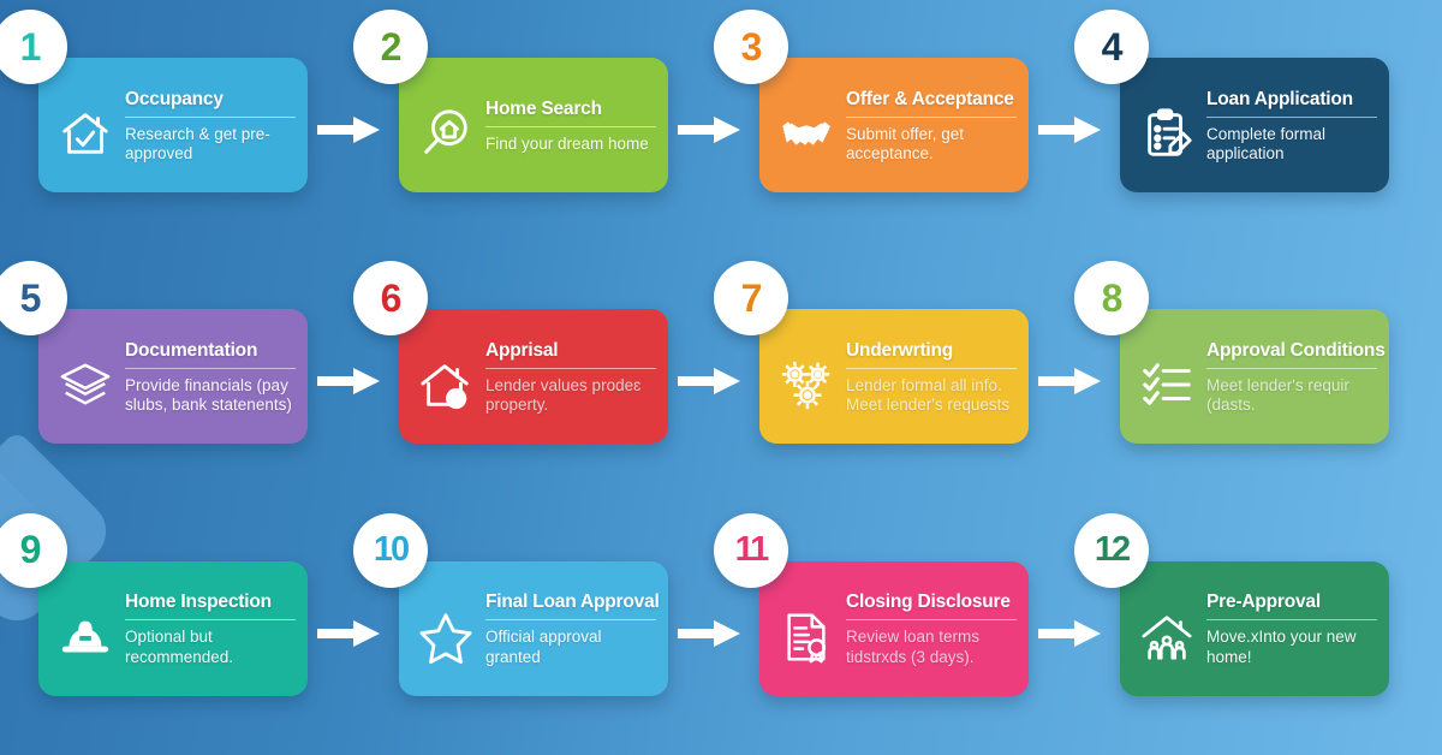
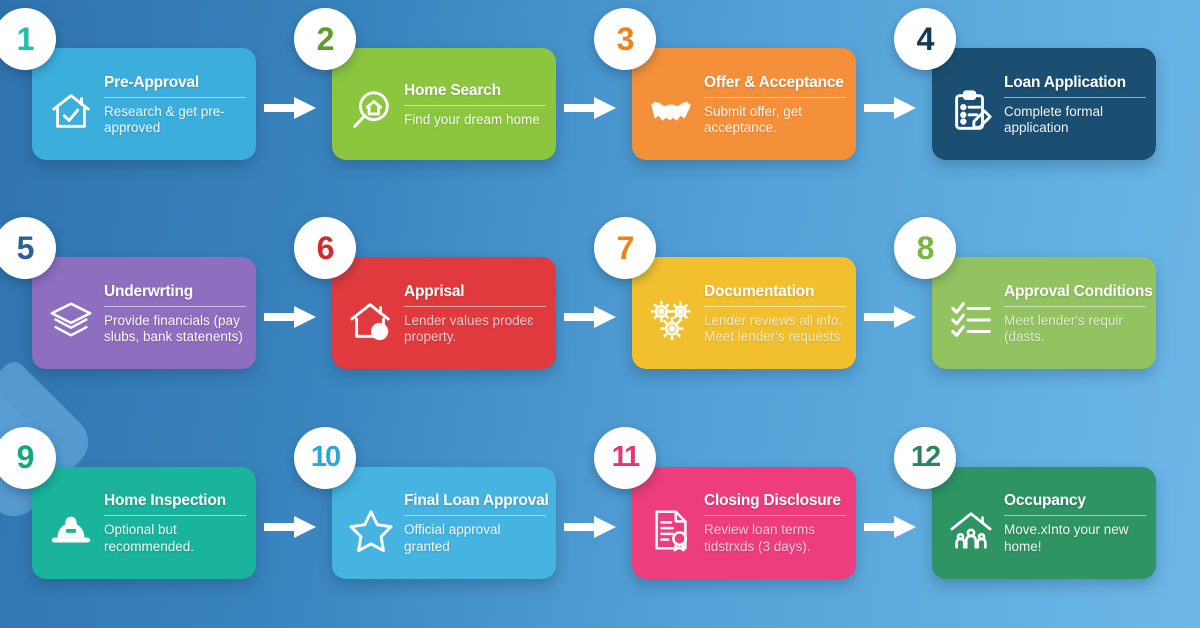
- Occupancy
+ Pre-Approval
  Research & get pre-approved
  1
  Home Search
  Find your dream home
  2
  Offer & Acceptance
  Submit offer, get acceptance.
  3
  Loan Application
  Complete formal application
  4
- Documentation
+ Underwrting
  Provide financials (pay slubs, bank statenents)
  5
  $
  Apprisal
  Lender values prodeɛ property.
  6
- Underwrting
+ Documentation
- Lender formal all info. Meet lender's requests
+ Lender reviews all info. Meet lender's requests
  7
  Approval Conditions
  Meet lender's requir (dasts.
  8
  Home Inspection
  Optional but recommended.
  9
  Final Loan Approval
  Official approval granted
  10
  Closing Disclosure
  Review loan terms tidstrxds (3 days).
  11
- Pre-Approval
+ Occupancy
  Move.xInto your new home!
  12
